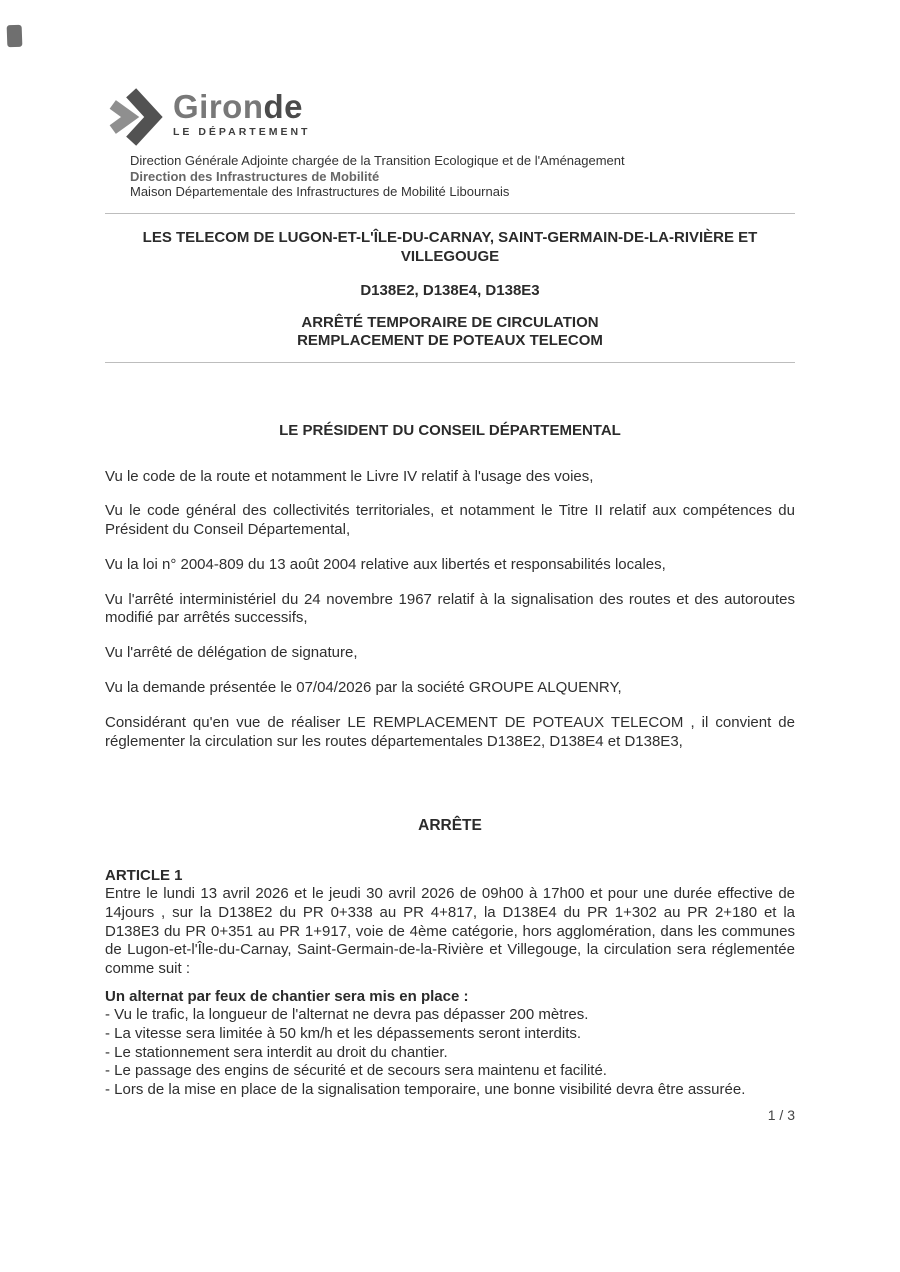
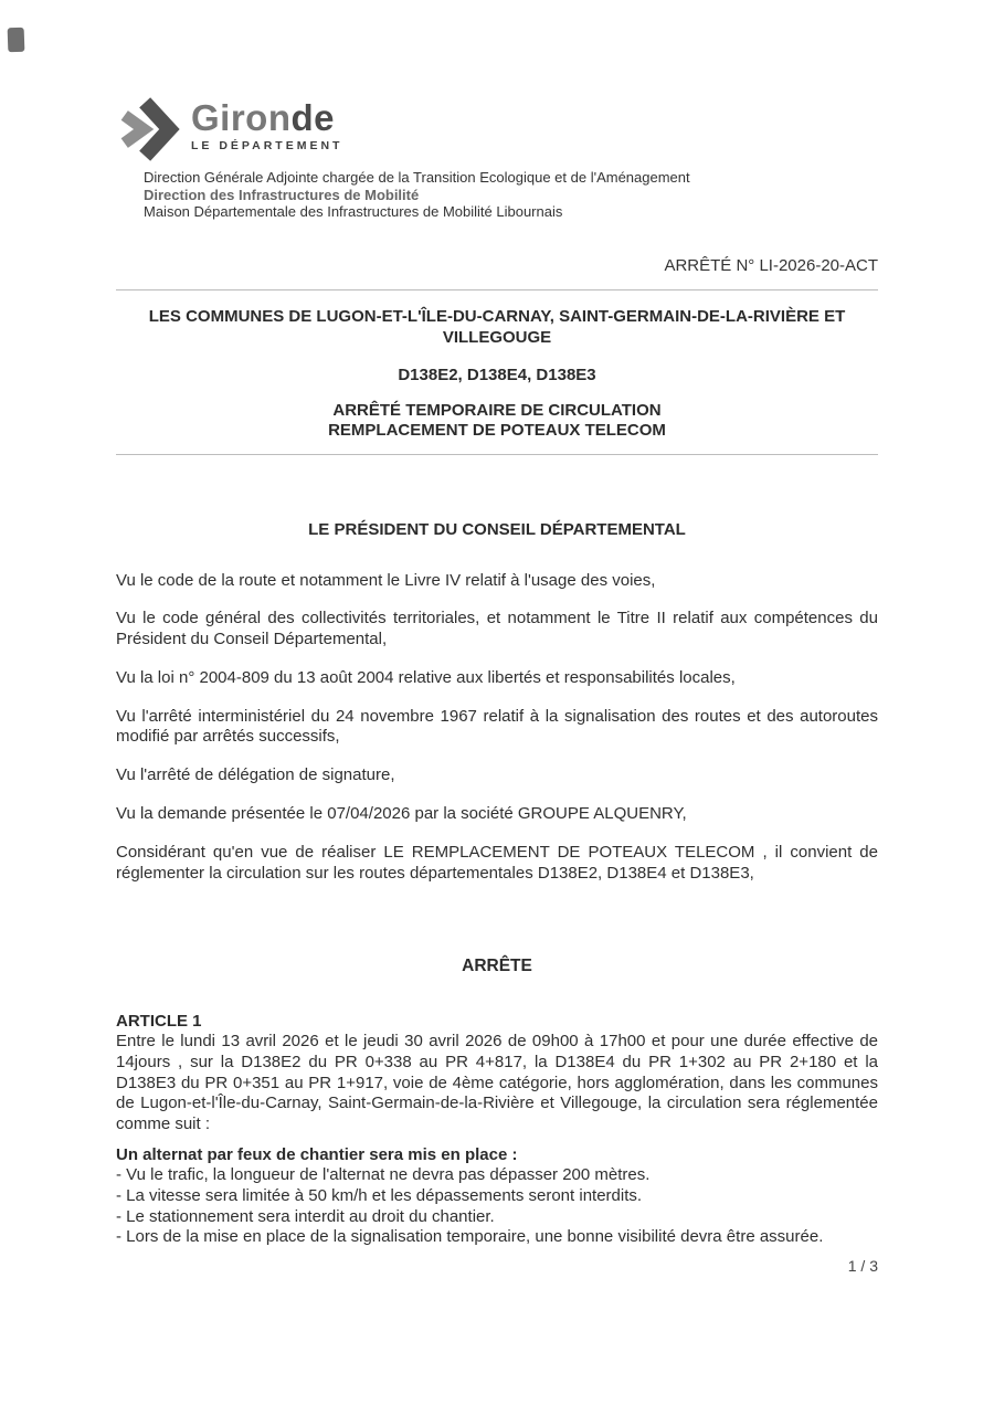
  Gironde
  LE DÉPARTEMENT
  Direction Générale Adjointe chargée de la Transition Ecologique et de l'Aménagement
  Direction des Infrastructures de Mobilité
  Maison Départementale des Infrastructures de Mobilité Libournais
+ ARRÊTÉ N° LI-2026-20-ACT
- LES TELECOM DE LUGON-ET-L'ÎLE-DU-CARNAY, SAINT-GERMAIN-DE-LA-RIVIÈRE ET VILLEGOUGE
+ LES COMMUNES DE LUGON-ET-L'ÎLE-DU-CARNAY, SAINT-GERMAIN-DE-LA-RIVIÈRE ET VILLEGOUGE
  D138E2, D138E4, D138E3
  ARRÊTÉ TEMPORAIRE DE CIRCULATION
  REMPLACEMENT DE POTEAUX TELECOM
  LE PRÉSIDENT DU CONSEIL DÉPARTEMENTAL
  Vu le code de la route et notamment le Livre IV relatif à l'usage des voies,
  Vu le code général des collectivités territoriales, et notamment le Titre II relatif aux compétences du Président du Conseil Départemental,
  Vu la loi n° 2004-809 du 13 août 2004 relative aux libertés et responsabilités locales,
  Vu l'arrêté interministériel du 24 novembre 1967 relatif à la signalisation des routes et des autoroutes modifié par arrêtés successifs,
  Vu l'arrêté de délégation de signature,
  Vu la demande présentée le 07/04/2026 par la société GROUPE ALQUENRY,
  Considérant qu'en vue de réaliser LE REMPLACEMENT DE POTEAUX TELECOM , il convient de réglementer la circulation sur les routes départementales D138E2, D138E4 et D138E3,
  ARRÊTE
  ARTICLE 1
  Entre le lundi 13 avril 2026 et le jeudi 30 avril 2026 de 09h00 à 17h00 et pour une durée effective de 14jours , sur la D138E2 du PR 0+338 au PR 4+817, la D138E4 du PR 1+302 au PR 2+180 et la D138E3 du PR 0+351 au PR 1+917, voie de 4ème catégorie, hors agglomération, dans les communes de Lugon-et-l'Île-du-Carnay, Saint-Germain-de-la-Rivière et Villegouge, la circulation sera réglementée comme suit :
  Un alternat par feux de chantier sera mis en place :
  - Vu le trafic, la longueur de l'alternat ne devra pas dépasser 200 mètres.
  - La vitesse sera limitée à 50 km/h et les dépassements seront interdits.
  - Le stationnement sera interdit au droit du chantier.
- - Le passage des engins de sécurité et de secours sera maintenu et facilité.
  - Lors de la mise en place de la signalisation temporaire, une bonne visibilité devra être assurée.
  1 / 3
